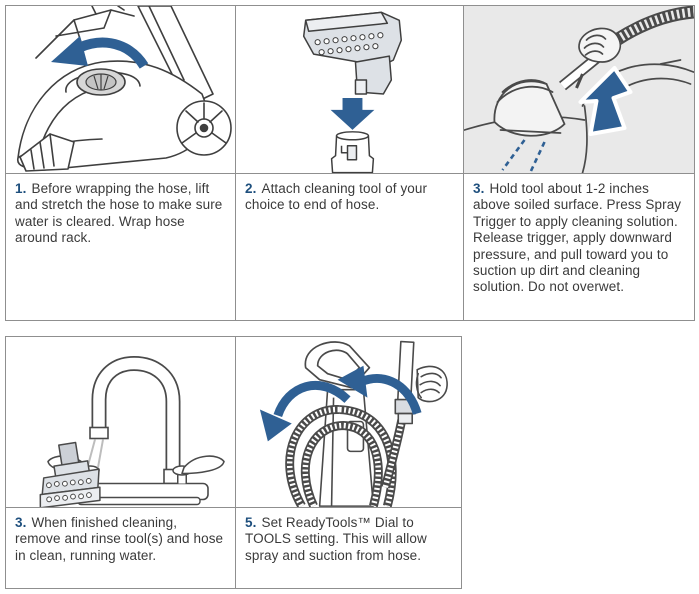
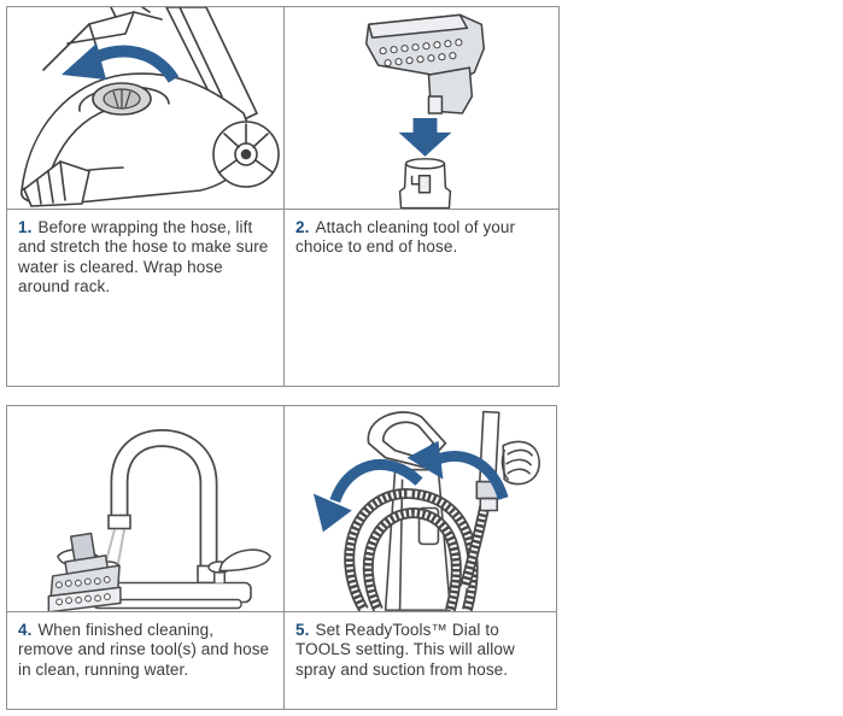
  1. Before wrapping the hose, lift and stretch the hose to make sure water is cleared. Wrap hose around rack.
  2. Attach cleaning tool of your choice to end of hose.
- 3. Hold tool about 1-2 inches above soiled surface. Press Spray Trigger to apply cleaning solution. Release trigger, apply downward pressure, and pull toward you to suction up dirt and cleaning solution. Do not overwet.
- 3. When finished cleaning, remove and rinse tool(s) and hose in clean, running water.
+ 4. When finished cleaning, remove and rinse tool(s) and hose in clean, running water.
  5. Set ReadyTools™ Dial to TOOLS setting. This will allow spray and suction from hose.
